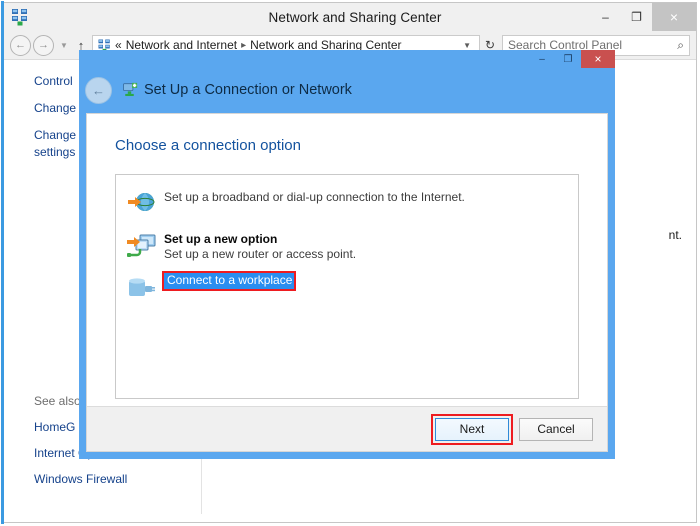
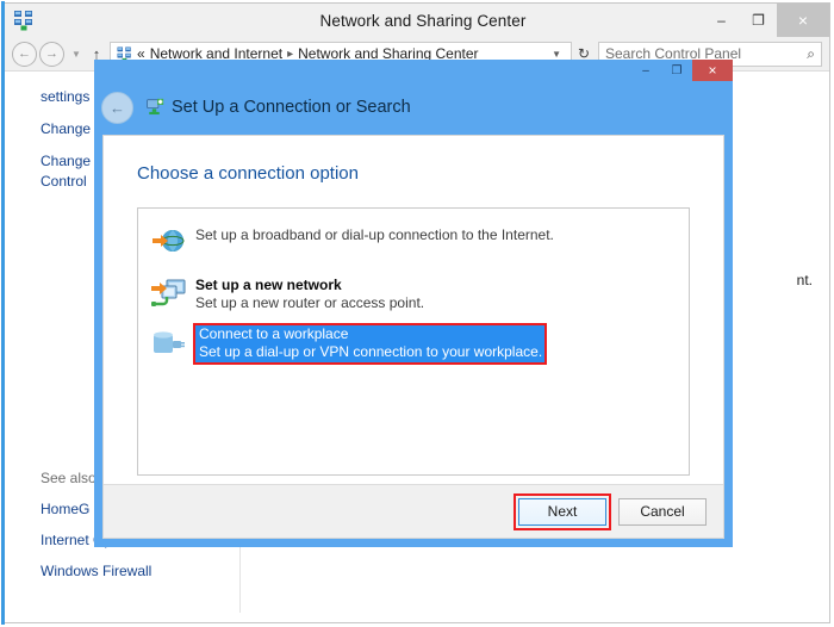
  Network and Sharing Center
  –
  ❐
  ×
  ←
  →
  ▼
  ↑
  «
  Network and Internet
  ▸
  Network and Sharing Center
  ▼
  ↻
  Search Control Panel
  ⌕
- Control
+ settings
  Change
  Change
- settings
+ Control
  See also
  HomeG
  Windows Firewall
  nt.
  –
  ❐
  ×
  ←
- Set Up a Connection or Network
+ Set Up a Connection or Search
  Choose a connection option
  Set up a broadband or dial-up connection to the Internet.
- Set up a new option
+ Set up a new network
  Set up a new router or access point.
  Connect to a workplace
+ Set up a dial-up or VPN connection to your workplace.
  Next
  Cancel
